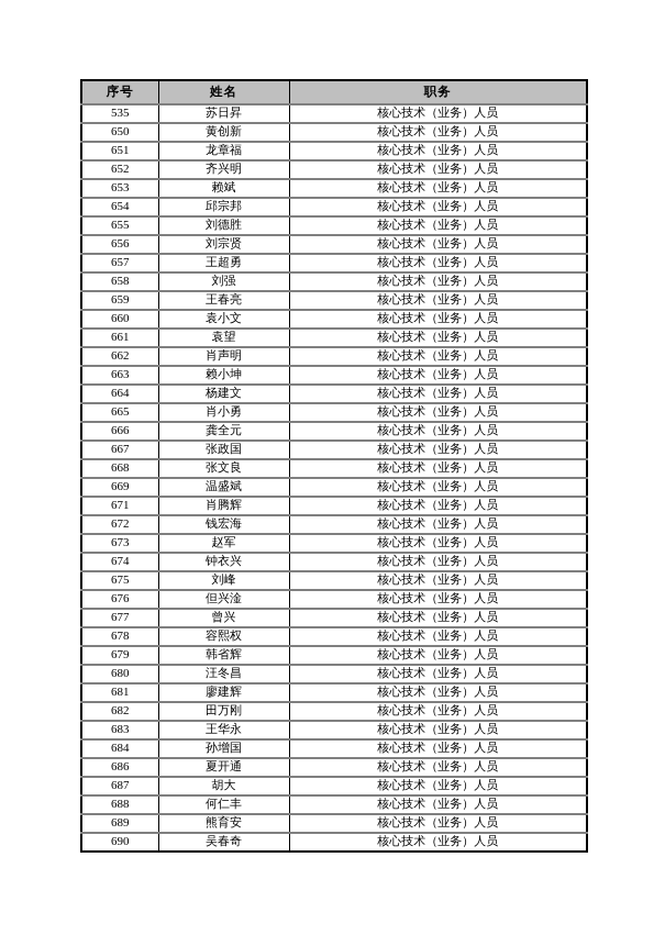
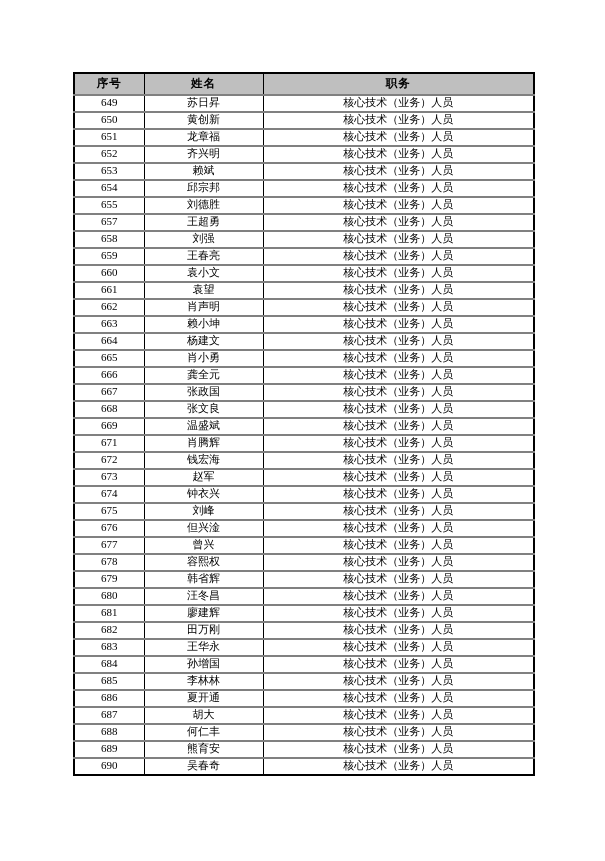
  序号	姓名	职务
- 535	苏日昇	核心技术（业务）人员
+ 649	苏日昇	核心技术（业务）人员
  650	黄创新	核心技术（业务）人员
  651	龙章福	核心技术（业务）人员
  652	齐兴明	核心技术（业务）人员
  653	赖斌	核心技术（业务）人员
  654	邱宗邦	核心技术（业务）人员
  655	刘德胜	核心技术（业务）人员
- 656	刘宗贤	核心技术（业务）人员
  657	王超勇	核心技术（业务）人员
  658	刘强	核心技术（业务）人员
  659	王春亮	核心技术（业务）人员
  660	袁小文	核心技术（业务）人员
  661	袁望	核心技术（业务）人员
  662	肖声明	核心技术（业务）人员
  663	赖小坤	核心技术（业务）人员
  664	杨建文	核心技术（业务）人员
  665	肖小勇	核心技术（业务）人员
  666	龚全元	核心技术（业务）人员
  667	张政国	核心技术（业务）人员
  668	张文良	核心技术（业务）人员
  669	温盛斌	核心技术（业务）人员
  671	肖腾辉	核心技术（业务）人员
  672	钱宏海	核心技术（业务）人员
  673	赵军	核心技术（业务）人员
  674	钟衣兴	核心技术（业务）人员
  675	刘峰	核心技术（业务）人员
  676	但兴淦	核心技术（业务）人员
  677	曾兴	核心技术（业务）人员
  678	容熙权	核心技术（业务）人员
  679	韩省辉	核心技术（业务）人员
  680	汪冬昌	核心技术（业务）人员
  681	廖建辉	核心技术（业务）人员
  682	田万刚	核心技术（业务）人员
  683	王华永	核心技术（业务）人员
  684	孙增国	核心技术（业务）人员
+ 685	李林林	核心技术（业务）人员
  686	夏开通	核心技术（业务）人员
  687	胡大	核心技术（业务）人员
  688	何仁丰	核心技术（业务）人员
  689	熊育安	核心技术（业务）人员
  690	吴春奇	核心技术（业务）人员
